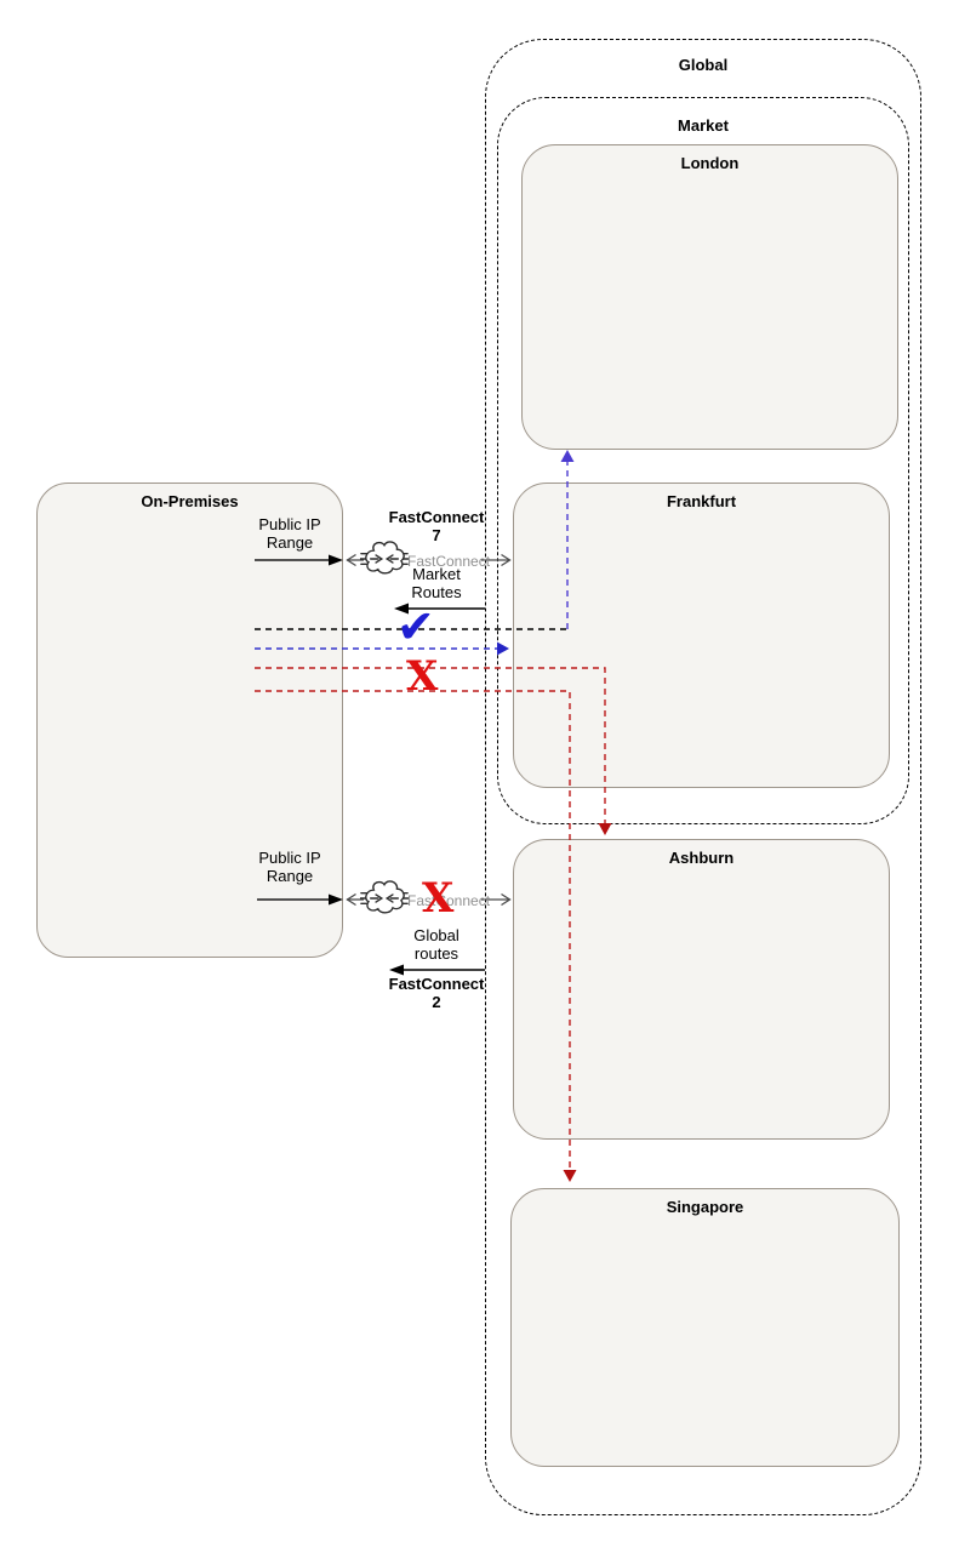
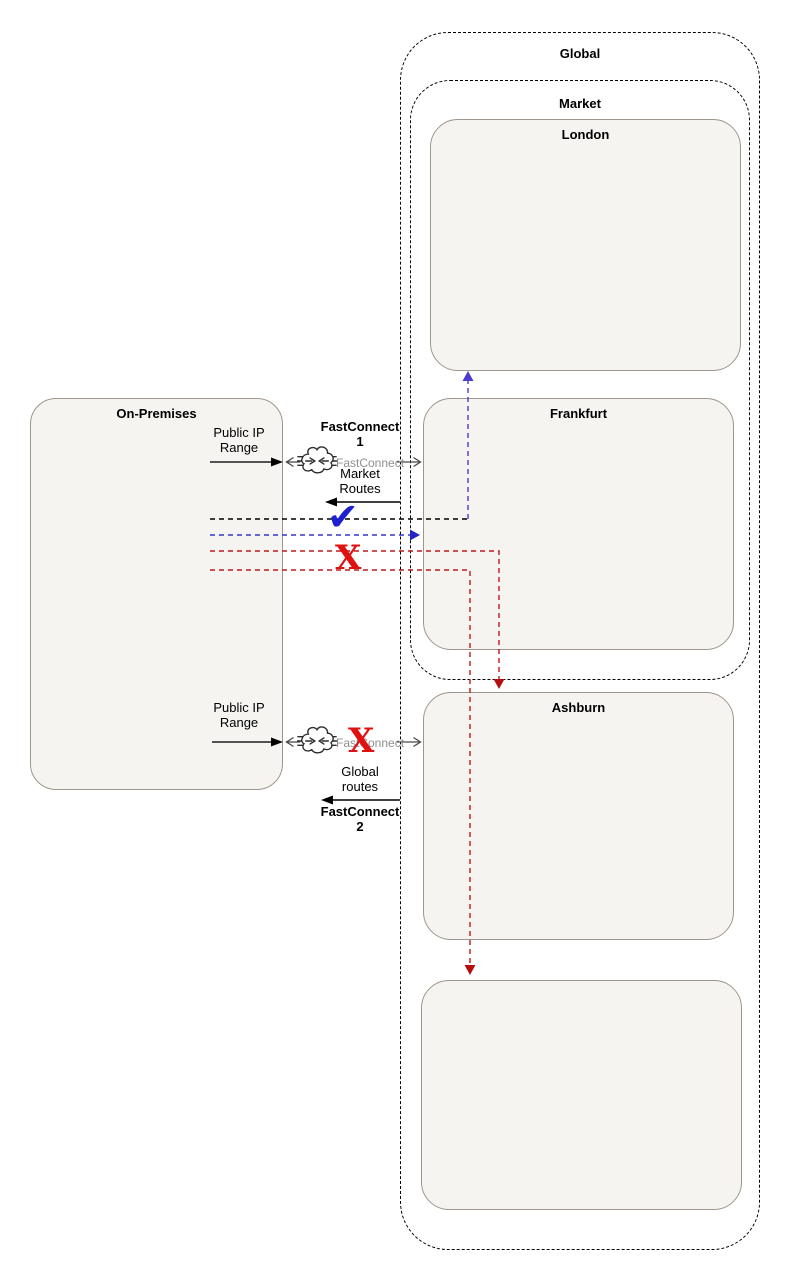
  Global
  Market
  London
  Frankfurt
  Ashburn
- Singapore
  On-Premises
  Public IP Range
- FastConnect 7
+ FastConnect 1
  FastConnect
  Market Routes
  Public IP Range
  FastConnect
  Global routes
  FastConnect 2
  ✔
  X
  X
